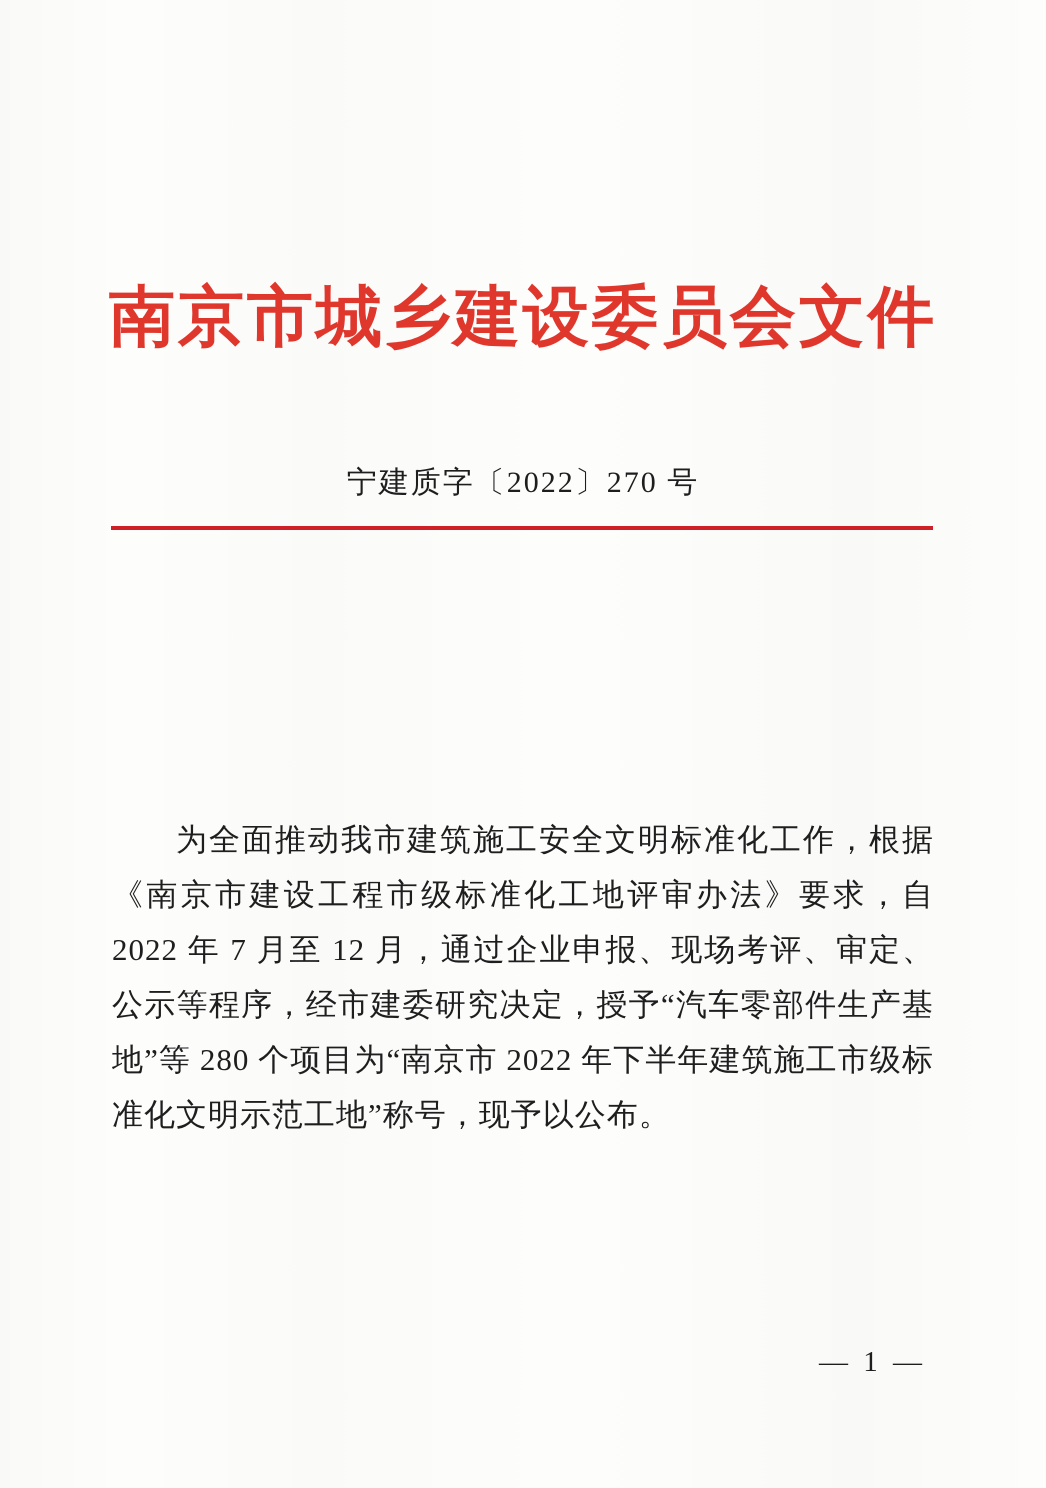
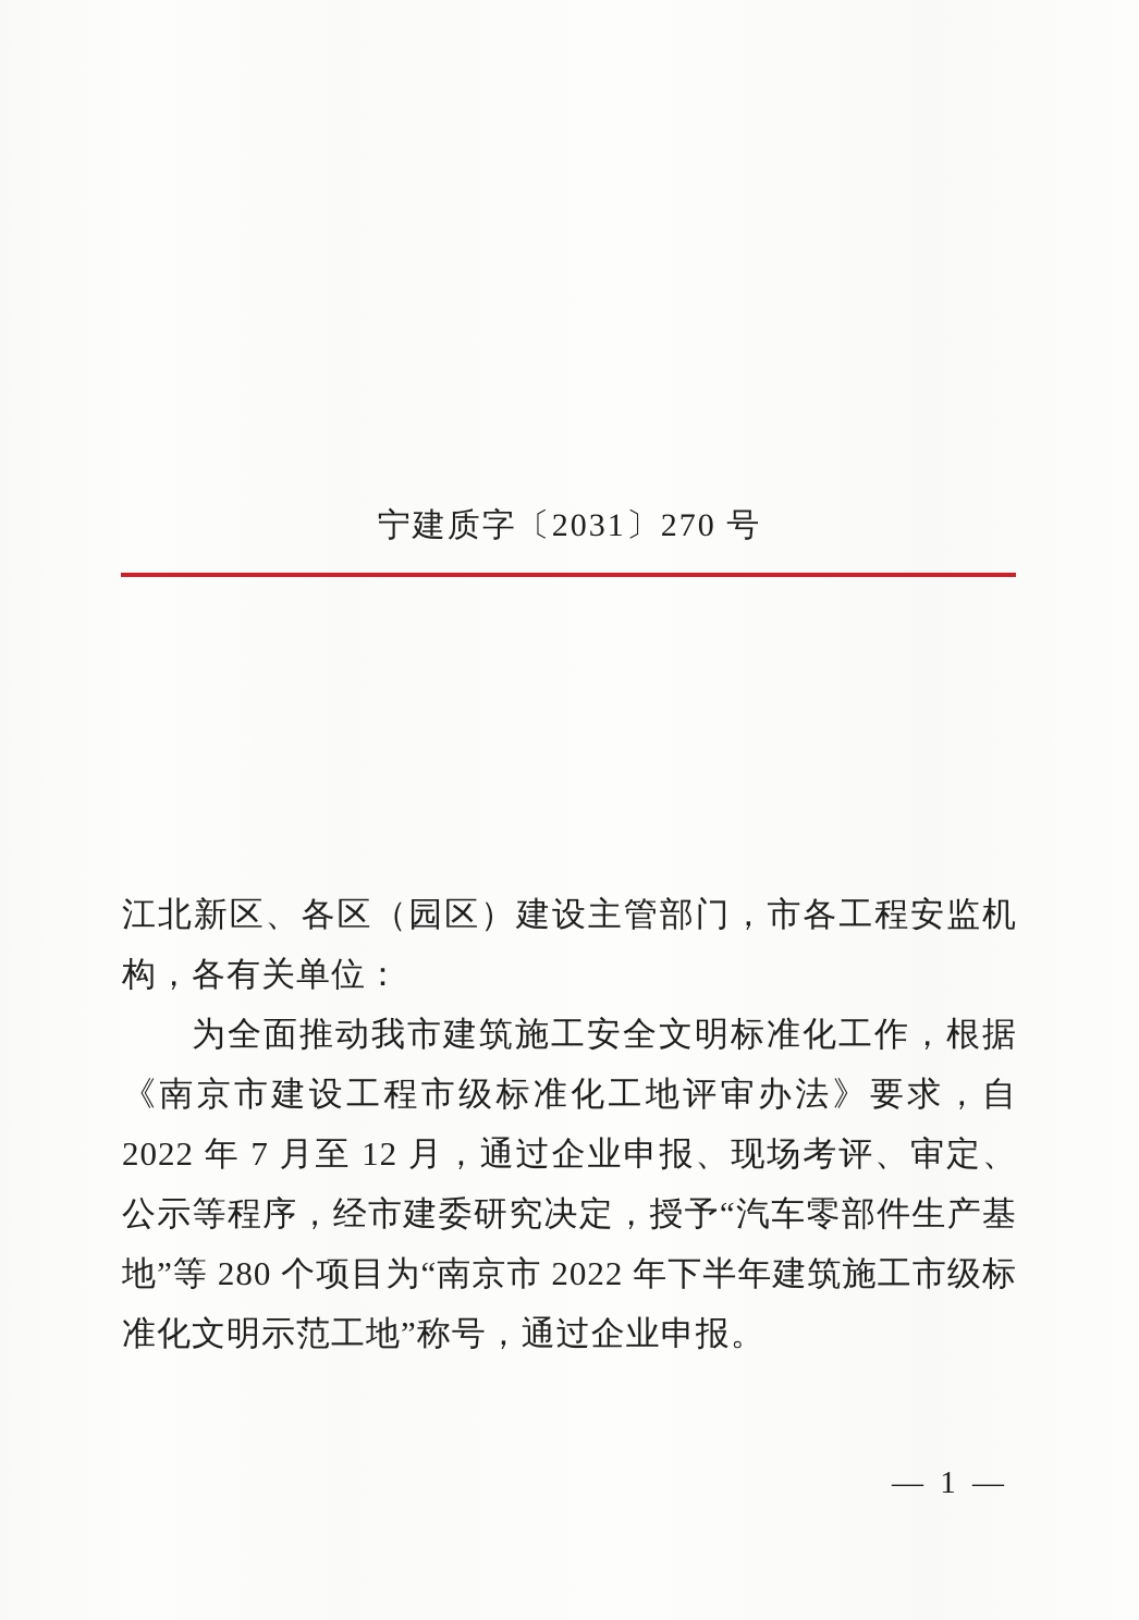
- 南京市城乡建设委员会文件
- 宁建质字〔2022〕270 号
+ 宁建质字〔2031〕270 号
+ 江北新区、各区（园区）建设主管部门，市各工程安监机构，各有关单位：
- 为全面推动我市建筑施工安全文明标准化工作，根据《南京市建设工程市级标准化工地评审办法》要求，自 2022 年 7 月至 12 月，通过企业申报、现场考评、审定、公示等程序，经市建委研究决定，授予“汽车零部件生产基地”等 280 个项目为“南京市 2022 年下半年建筑施工市级标准化文明示范工地”称号，现予以公布。
+ 为全面推动我市建筑施工安全文明标准化工作，根据《南京市建设工程市级标准化工地评审办法》要求，自 2022 年 7 月至 12 月，通过企业申报、现场考评、审定、公示等程序，经市建委研究决定，授予“汽车零部件生产基地”等 280 个项目为“南京市 2022 年下半年建筑施工市级标准化文明示范工地”称号，通过企业申报。
  — 1 —
